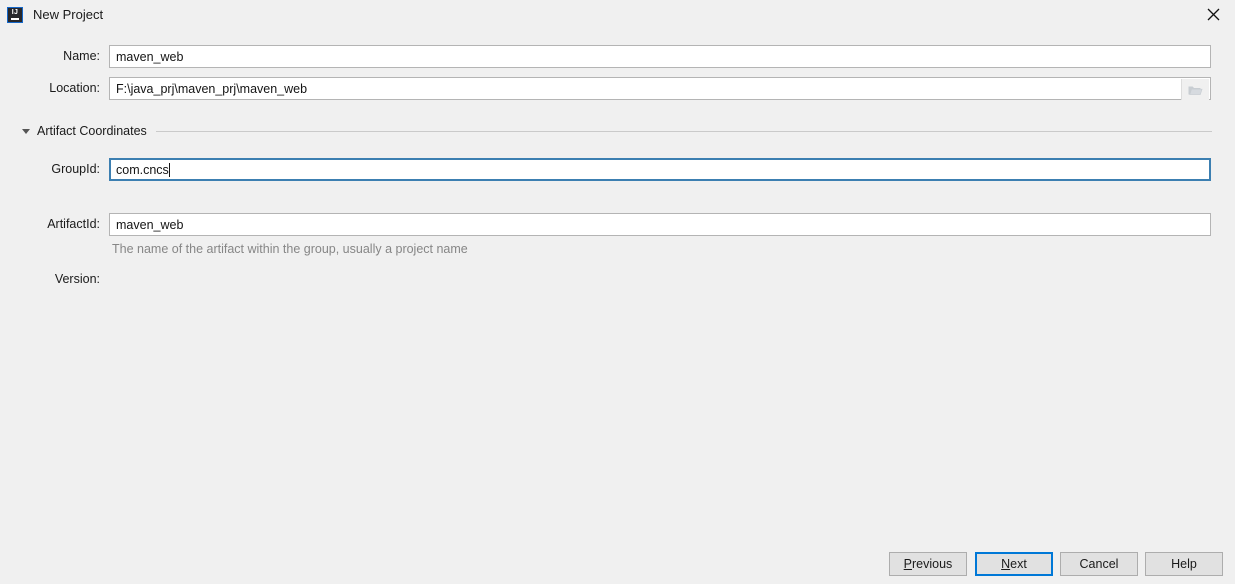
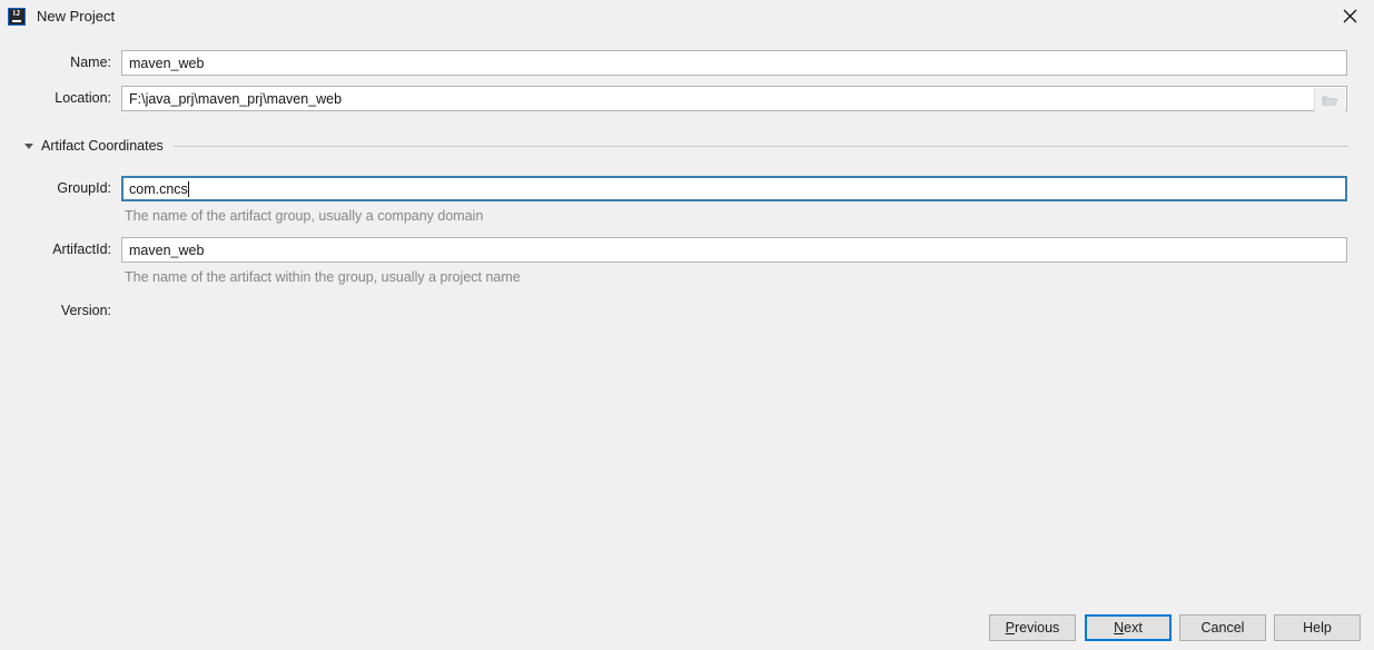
  New Project
  Name:
  maven_web
  Location:
  F:\java_prj\maven_prj\maven_web
  Artifact Coordinates
  GroupId:
  com.cncs
+ The name of the artifact group, usually a company domain
  ArtifactId:
  maven_web
  The name of the artifact within the group, usually a project name
  Version:
  P
  revious
  N
  ext
  Cancel
  Help
